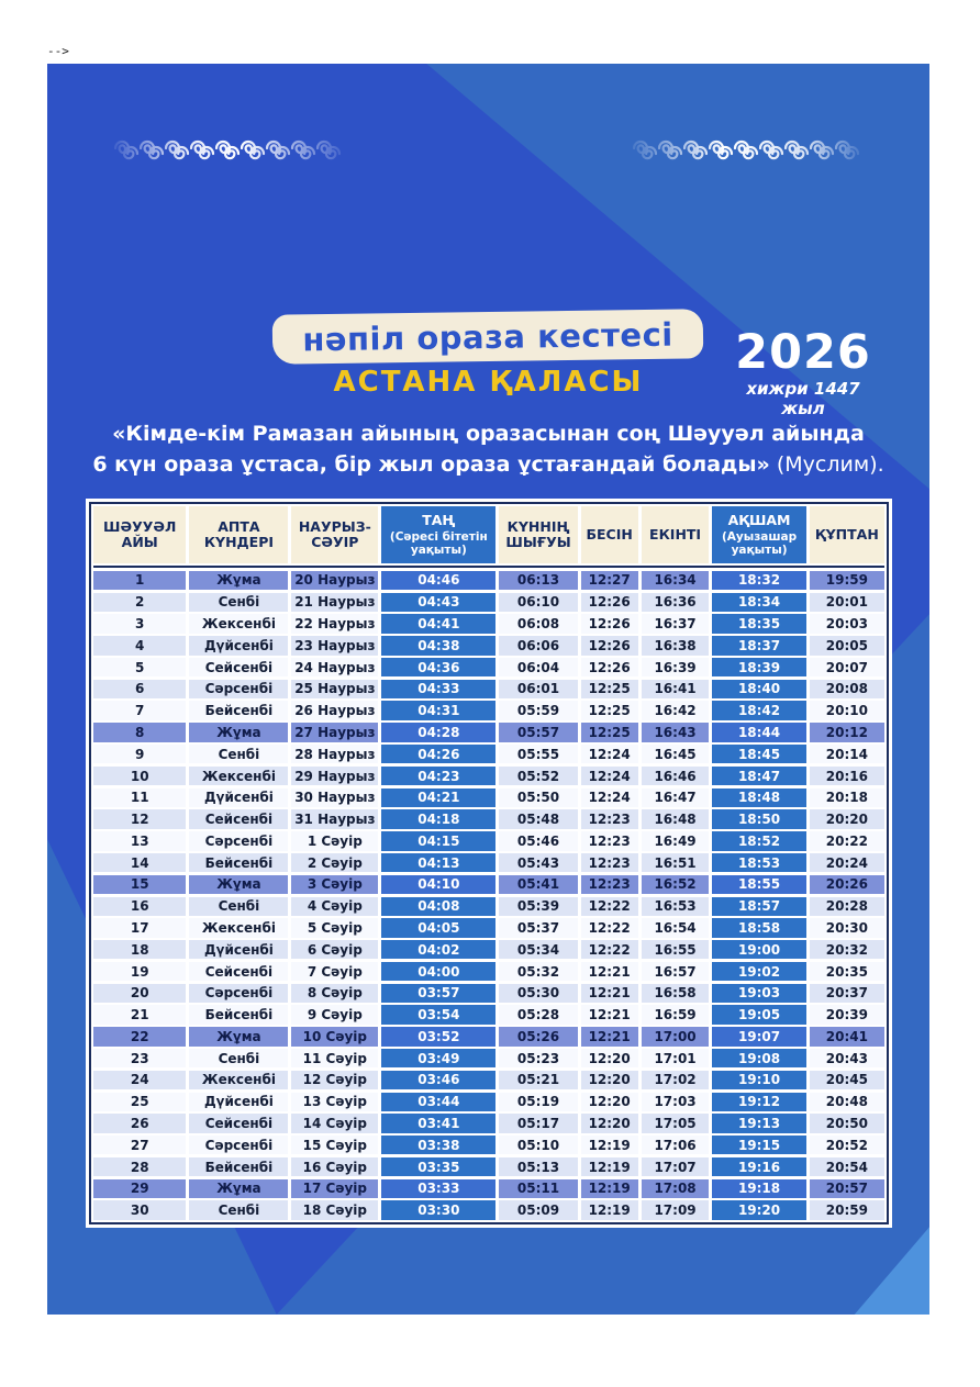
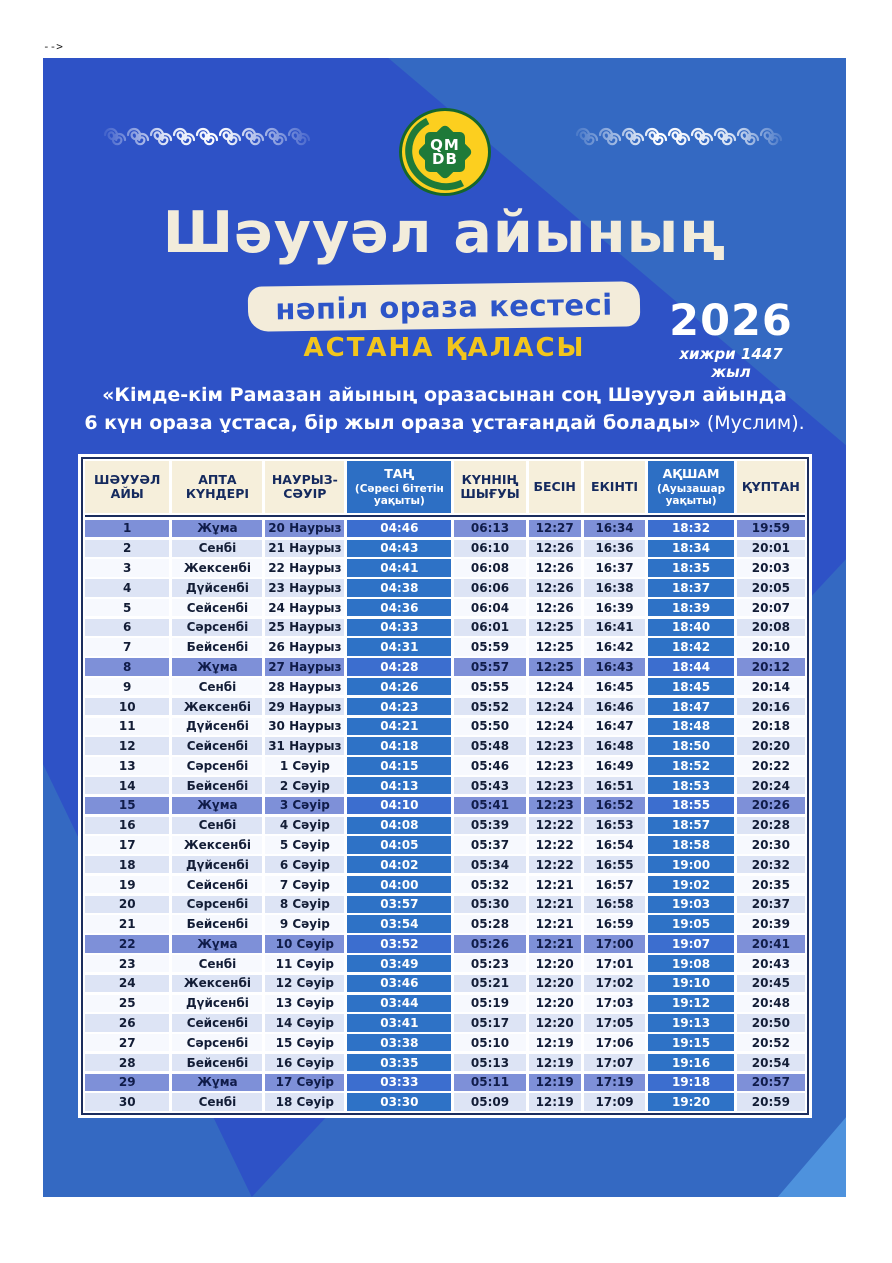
  -->
+ QM
+ DB
+ Шәууәл айының
  нәпіл ораза кестесі
  АСТАНА ҚАЛАСЫ
  2026
  хижри 1447 жыл
  «Кімде-кім Рамазан айының оразасынан соң Шәууәл айында
  6 күн ораза ұстаса, бір жыл ораза ұстағандай болады» (Муслим).
  ШӘУУӘЛ АЙЫ
  АПТА КҮНДЕРІ
  НАУРЫЗ-СӘУІР
  ТАҢ
  (Сәресі бітетін уақыты)
  КҮННІҢ ШЫҒУЫ
  БЕСІН
  ЕКІНТІ
  АҚШАМ
  (Ауызашар уақыты)
  ҚҰПТАН
  1
  Жұма
  20 Наурыз
  04:46
  06:13
  12:27
  16:34
  18:32
  19:59
  2
  Сенбі
  21 Наурыз
  04:43
  06:10
  12:26
  16:36
  18:34
  20:01
  3
  Жексенбі
  22 Наурыз
  04:41
  06:08
  12:26
  16:37
  18:35
  20:03
  4
  Дүйсенбі
  23 Наурыз
  04:38
  06:06
  12:26
  16:38
  18:37
  20:05
  5
  Сейсенбі
  24 Наурыз
  04:36
  06:04
  12:26
  16:39
  18:39
  20:07
  6
  Сәрсенбі
  25 Наурыз
  04:33
  06:01
  12:25
  16:41
  18:40
  20:08
  7
  Бейсенбі
  26 Наурыз
  04:31
  05:59
  12:25
  16:42
  18:42
  20:10
  8
  Жұма
  27 Наурыз
  04:28
  05:57
  12:25
  16:43
  18:44
  20:12
  9
  Сенбі
  28 Наурыз
  04:26
  05:55
  12:24
  16:45
  18:45
  20:14
  10
  Жексенбі
  29 Наурыз
  04:23
  05:52
  12:24
  16:46
  18:47
  20:16
  11
  Дүйсенбі
  30 Наурыз
  04:21
  05:50
  12:24
  16:47
  18:48
  20:18
  12
  Сейсенбі
  31 Наурыз
  04:18
  05:48
  12:23
  16:48
  18:50
  20:20
  13
  Сәрсенбі
  1 Сәуір
  04:15
  05:46
  12:23
  16:49
  18:52
  20:22
  14
  Бейсенбі
  2 Сәуір
  04:13
  05:43
  12:23
  16:51
  18:53
  20:24
  15
  Жұма
  3 Сәуір
  04:10
  05:41
  12:23
  16:52
  18:55
  20:26
  16
  Сенбі
  4 Сәуір
  04:08
  05:39
  12:22
  16:53
  18:57
  20:28
  17
  Жексенбі
  5 Сәуір
  04:05
  05:37
  12:22
  16:54
  18:58
  20:30
  18
  Дүйсенбі
  6 Сәуір
  04:02
  05:34
  12:22
  16:55
  19:00
  20:32
  19
  Сейсенбі
  7 Сәуір
  04:00
  05:32
  12:21
  16:57
  19:02
  20:35
  20
  Сәрсенбі
  8 Сәуір
  03:57
  05:30
  12:21
  16:58
  19:03
  20:37
  21
  Бейсенбі
  9 Сәуір
  03:54
  05:28
  12:21
  16:59
  19:05
  20:39
  22
  Жұма
  10 Сәуір
  03:52
  05:26
  12:21
  17:00
  19:07
  20:41
  23
  Сенбі
  11 Сәуір
  03:49
  05:23
  12:20
  17:01
  19:08
  20:43
  24
  Жексенбі
  12 Сәуір
  03:46
  05:21
  12:20
  17:02
  19:10
  20:45
  25
  Дүйсенбі
  13 Сәуір
  03:44
  05:19
  12:20
  17:03
  19:12
  20:48
  26
  Сейсенбі
  14 Сәуір
  03:41
  05:17
  12:20
  17:05
  19:13
  20:50
  27
  Сәрсенбі
  15 Сәуір
  03:38
  05:10
  12:19
  17:06
  19:15
  20:52
  28
  Бейсенбі
  16 Сәуір
  03:35
  05:13
  12:19
  17:07
  19:16
  20:54
  29
  Жұма
  17 Сәуір
  03:33
  05:11
  12:19
- 17:08
+ 17:19
  19:18
  20:57
  30
  Сенбі
  18 Сәуір
  03:30
  05:09
  12:19
  17:09
  19:20
  20:59
